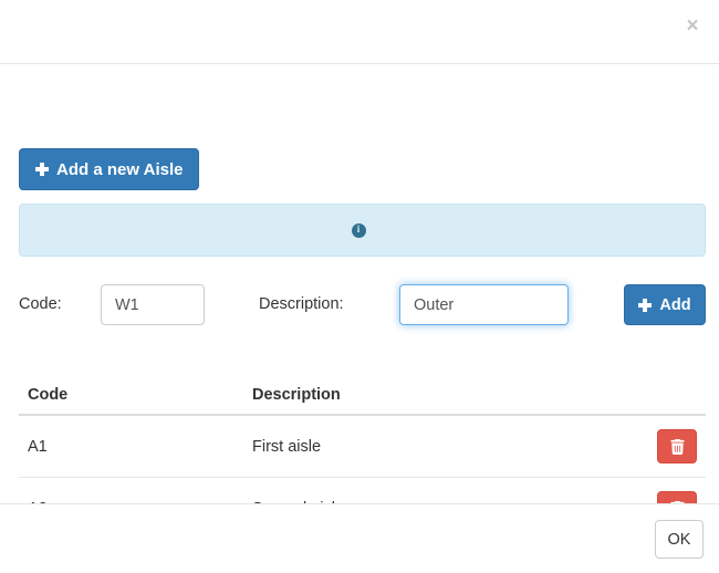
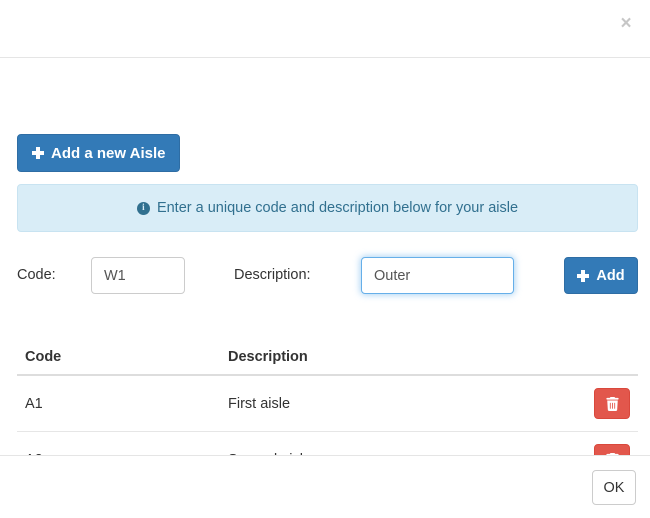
  ×
  Add a new Aisle
  i
+ Enter a unique code and description below for your aisle
  Code:
  W1
  Description:
  Outer
  Add
  Code	Description
  A1	First aisle
  OK
